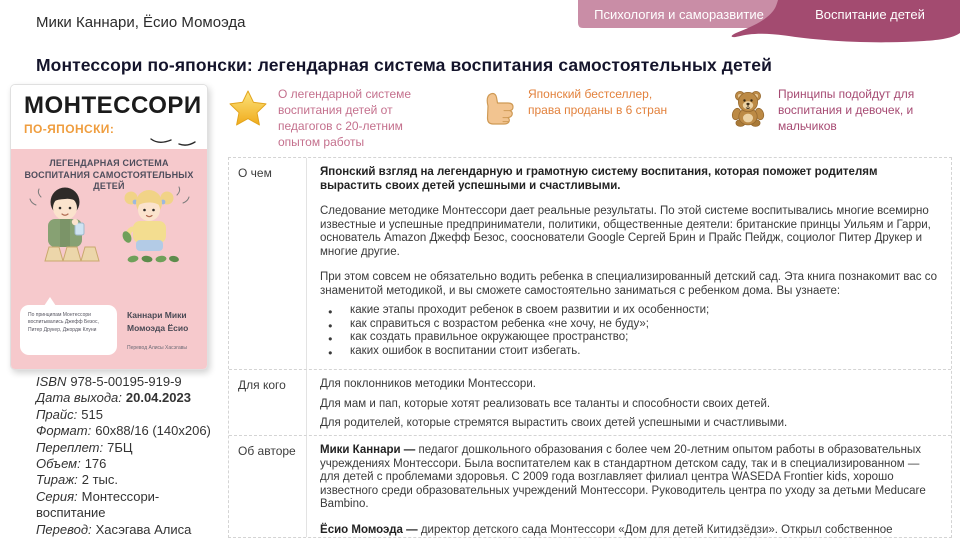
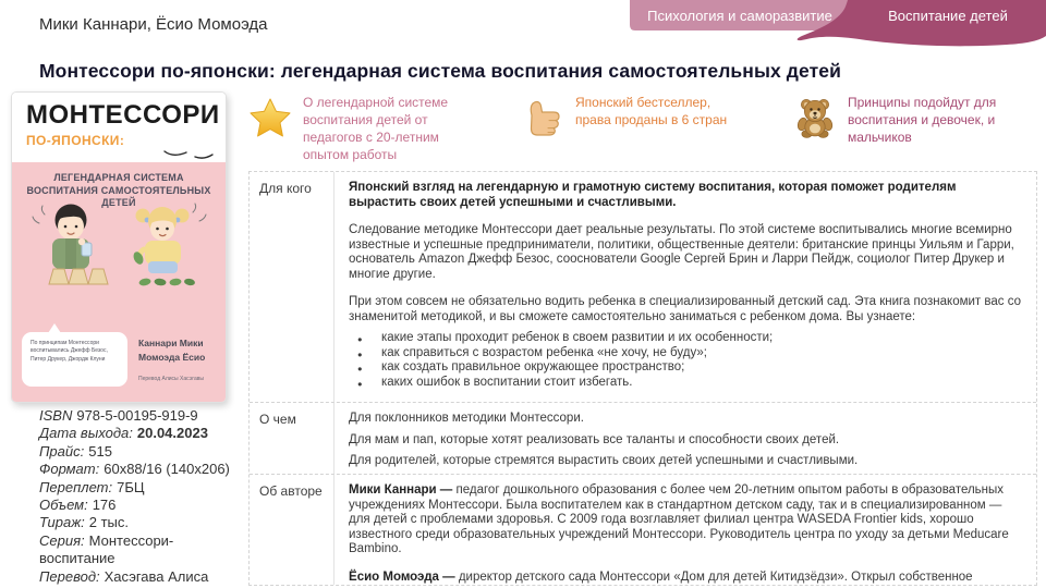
  Мики Каннари, Ёсио Момоэда
  Психология и саморазвитие
  Воспитание детей
  Монтессори по-японски: легендарная система воспитания самостоятельных детей
  МОНТЕССОРИ
  ПО-ЯПОНСКИ:
  ЛЕГЕНДАРНАЯ СИСТЕМА ВОСПИТАНИЯ САМОСТОЯТЕЛЬНЫХ ДЕТЕЙ
  Каннари Мики
  Момоэда Ёсио
  ISBN 978-5-00195-919-9
  Дата выхода: 20.04.2023
  Прайс: 515
  Формат: 60х88/16 (140х206)
  Переплет: 7БЦ
  Объем: 176
  Тираж: 2 тыс.
  Серия: Монтессори-воспитание
  Перевод: Хасэгава Алиса
  О легендарной системе воспитания детей от педагогов с 20-летним опытом работы
  Японский бестселлер, права проданы в 6 стран
  Принципы подойдут для воспитания и девочек, и мальчиков
- О чем
+ Для кого
  Японский взгляд на легендарную и грамотную систему воспитания, которая поможет родителям вырастить своих детей успешными и счастливыми.
- Следование методике Монтессори дает реальные результаты. По этой системе воспитывались многие всемирно известные и успешные предприниматели, политики, общественные деятели: британские принцы Уильям и Гарри, основатель Amazon Джефф Безос, сооснователи Google Сергей Брин и Прайс Пейдж, социолог Питер Друкер и многие другие.
+ Следование методике Монтессори дает реальные результаты. По этой системе воспитывались многие всемирно известные и успешные предприниматели, политики, общественные деятели: британские принцы Уильям и Гарри, основатель Amazon Джефф Безос, сооснователи Google Сергей Брин и Ларри Пейдж, социолог Питер Друкер и многие другие.
  При этом совсем не обязательно водить ребенка в специализированный детский сад. Эта книга познакомит вас со знаменитой методикой, и вы сможете самостоятельно заниматься с ребенком дома. Вы узнаете:
  какие этапы проходит ребенок в своем развитии и их особенности;
  как справиться с возрастом ребенка «не хочу, не буду»;
  как создать правильное окружающее пространство;
  каких ошибок в воспитании стоит избегать.
- Для кого
+ О чем
  Для поклонников методики Монтессори.
  Для мам и пап, которые хотят реализовать все таланты и способности своих детей.
  Для родителей, которые стремятся вырастить своих детей успешными и счастливыми.
  Об авторе
  Мики Каннари — педагог дошкольного образования с более чем 20-летним опытом работы в образовательных учреждениях Монтессори. Была воспитателем как в стандартном детском саду, так и в специализированном — для детей с проблемами здоровья. С 2009 года возглавляет филиал центра WASEDA Frontier kids, хорошо известного среди образовательных учреждений Монтессори. Руководитель центра по уходу за детьми Meducare Bambino.
